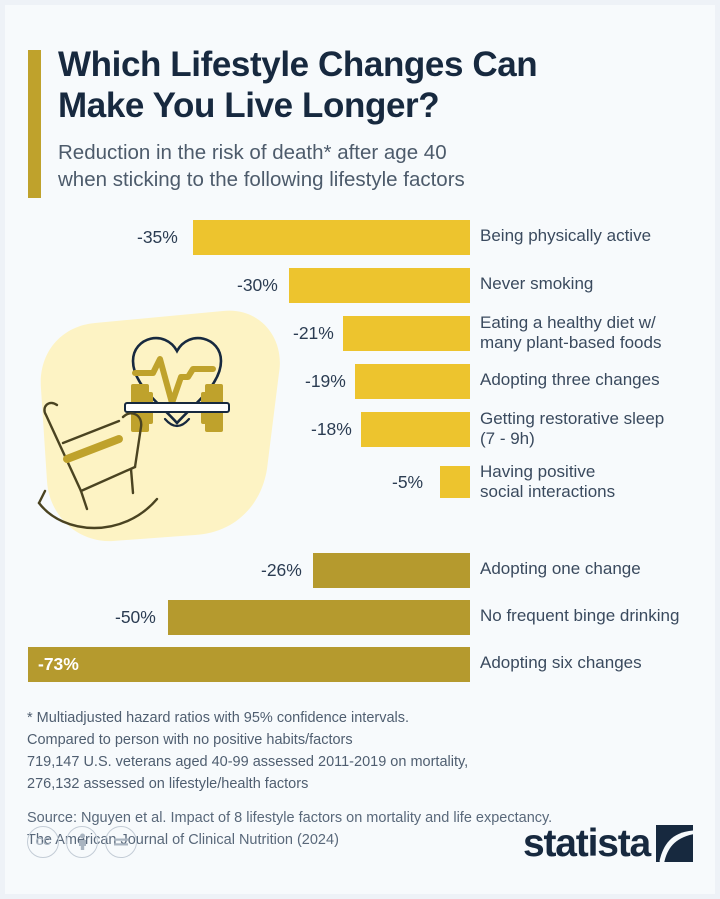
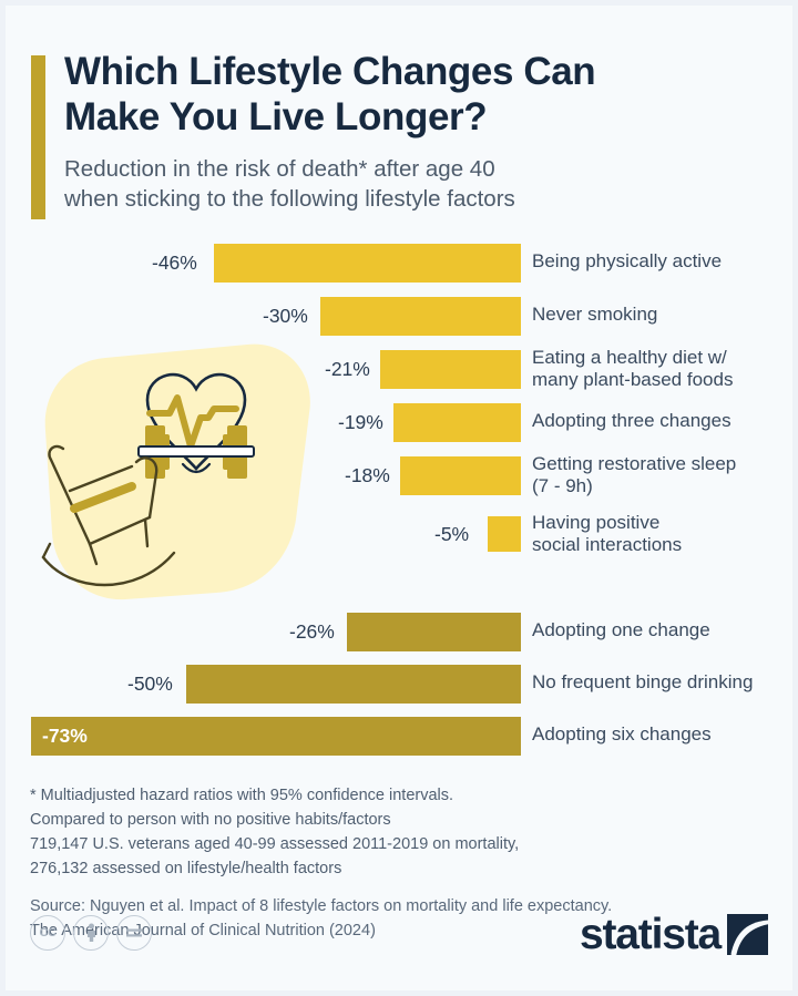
  Which Lifestyle Changes Can
  Make You Live Longer?
  Reduction in the risk of death* after age 40
  when sticking to the following lifestyle factors
- -35%
+ -46%
  Being physically active
  -30%
  Never smoking
  -21%
  Eating a healthy diet w/
  many plant-based foods
  -19%
  Adopting three changes
  -18%
  Getting restorative sleep
  (7 - 9h)
  -5%
  Having positive
  social interactions
  -26%
  Adopting one change
  -50%
  No frequent binge drinking
  -73%
  Adopting six changes
  * Multiadjusted hazard ratios with 95% confidence intervals.
  Compared to person with no positive habits/factors
  719,147 U.S. veterans aged 40-99 assessed 2011-2019 on mortality,
  276,132 assessed on lifestyle/health factors
  Source: Nguyen et al. Impact of 8 lifestyle factors on mortality and life expectancy.
  The Amricanournal of Clinical Nutrition (2024)
  CC
  statista
